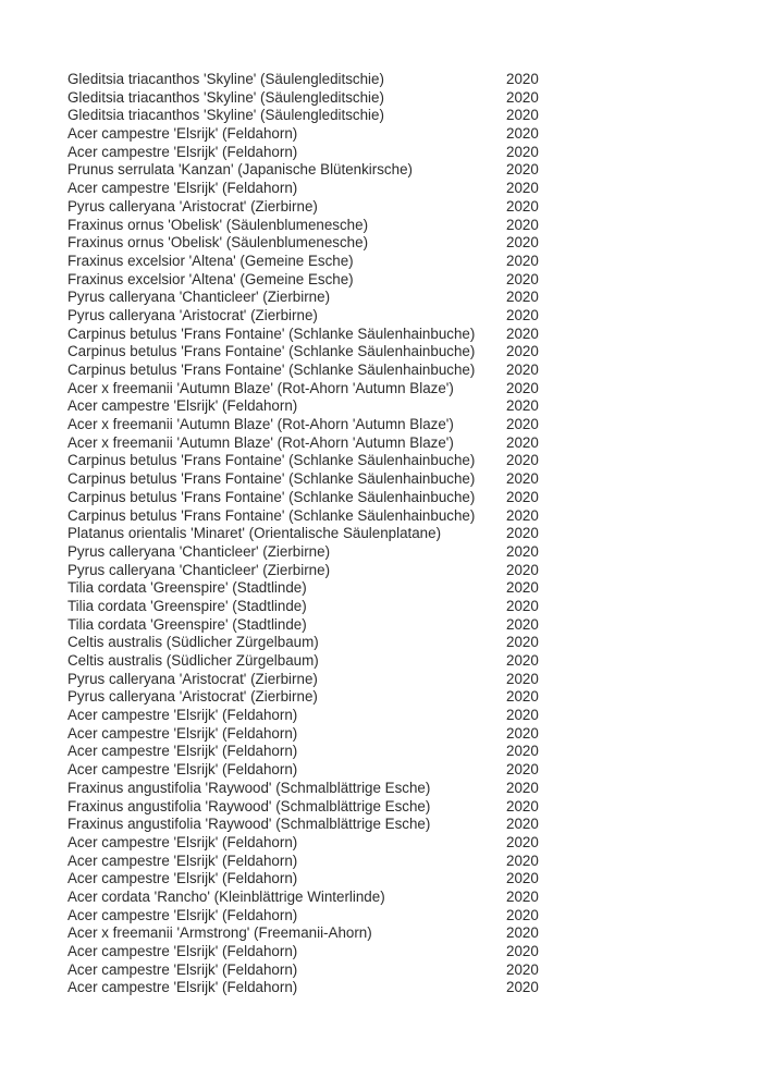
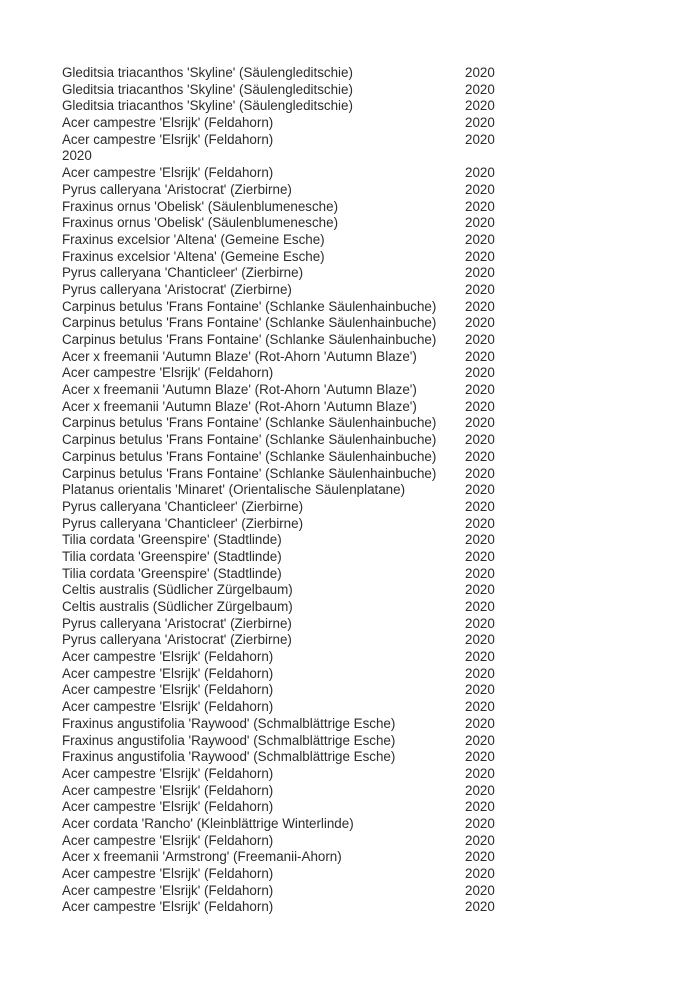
  Gleditsia triacanthos 'Skyline' (Säulengleditschie)
  2020
  Gleditsia triacanthos 'Skyline' (Säulengleditschie)
  2020
  Gleditsia triacanthos 'Skyline' (Säulengleditschie)
  2020
  Acer campestre 'Elsrijk' (Feldahorn)
  2020
  Acer campestre 'Elsrijk' (Feldahorn)
  2020
- Prunus serrulata 'Kanzan' (Japanische Blütenkirsche)
  2020
  Acer campestre 'Elsrijk' (Feldahorn)
  2020
  Pyrus calleryana 'Aristocrat' (Zierbirne)
  2020
  Fraxinus ornus 'Obelisk' (Säulenblumenesche)
  2020
  Fraxinus ornus 'Obelisk' (Säulenblumenesche)
  2020
  Fraxinus excelsior 'Altena' (Gemeine Esche)
  2020
  Fraxinus excelsior 'Altena' (Gemeine Esche)
  2020
  Pyrus calleryana 'Chanticleer' (Zierbirne)
  2020
  Pyrus calleryana 'Aristocrat' (Zierbirne)
  2020
  Carpinus betulus 'Frans Fontaine' (Schlanke Säulenhainbuche)
  2020
  Carpinus betulus 'Frans Fontaine' (Schlanke Säulenhainbuche)
  2020
  Carpinus betulus 'Frans Fontaine' (Schlanke Säulenhainbuche)
  2020
  Acer x freemanii 'Autumn Blaze' (Rot-Ahorn 'Autumn Blaze')
  2020
  Acer campestre 'Elsrijk' (Feldahorn)
  2020
  Acer x freemanii 'Autumn Blaze' (Rot-Ahorn 'Autumn Blaze')
  2020
  Acer x freemanii 'Autumn Blaze' (Rot-Ahorn 'Autumn Blaze')
  2020
  Carpinus betulus 'Frans Fontaine' (Schlanke Säulenhainbuche)
  2020
  Carpinus betulus 'Frans Fontaine' (Schlanke Säulenhainbuche)
  2020
  Carpinus betulus 'Frans Fontaine' (Schlanke Säulenhainbuche)
  2020
  Carpinus betulus 'Frans Fontaine' (Schlanke Säulenhainbuche)
  2020
  Platanus orientalis 'Minaret' (Orientalische Säulenplatane)
  2020
  Pyrus calleryana 'Chanticleer' (Zierbirne)
  2020
  Pyrus calleryana 'Chanticleer' (Zierbirne)
  2020
  Tilia cordata 'Greenspire' (Stadtlinde)
  2020
  Tilia cordata 'Greenspire' (Stadtlinde)
  2020
  Tilia cordata 'Greenspire' (Stadtlinde)
  2020
  Celtis australis (Südlicher Zürgelbaum)
  2020
  Celtis australis (Südlicher Zürgelbaum)
  2020
  Pyrus calleryana 'Aristocrat' (Zierbirne)
  2020
  Pyrus calleryana 'Aristocrat' (Zierbirne)
  2020
  Acer campestre 'Elsrijk' (Feldahorn)
  2020
  Acer campestre 'Elsrijk' (Feldahorn)
  2020
  Acer campestre 'Elsrijk' (Feldahorn)
  2020
  Acer campestre 'Elsrijk' (Feldahorn)
  2020
  Fraxinus angustifolia 'Raywood' (Schmalblättrige Esche)
  2020
  Fraxinus angustifolia 'Raywood' (Schmalblättrige Esche)
  2020
  Fraxinus angustifolia 'Raywood' (Schmalblättrige Esche)
  2020
  Acer campestre 'Elsrijk' (Feldahorn)
  2020
  Acer campestre 'Elsrijk' (Feldahorn)
  2020
  Acer campestre 'Elsrijk' (Feldahorn)
  2020
  Acer cordata 'Rancho' (Kleinblättrige Winterlinde)
  2020
  Acer campestre 'Elsrijk' (Feldahorn)
  2020
  Acer x freemanii 'Armstrong' (Freemanii-Ahorn)
  2020
  Acer campestre 'Elsrijk' (Feldahorn)
  2020
  Acer campestre 'Elsrijk' (Feldahorn)
  2020
  Acer campestre 'Elsrijk' (Feldahorn)
  2020
